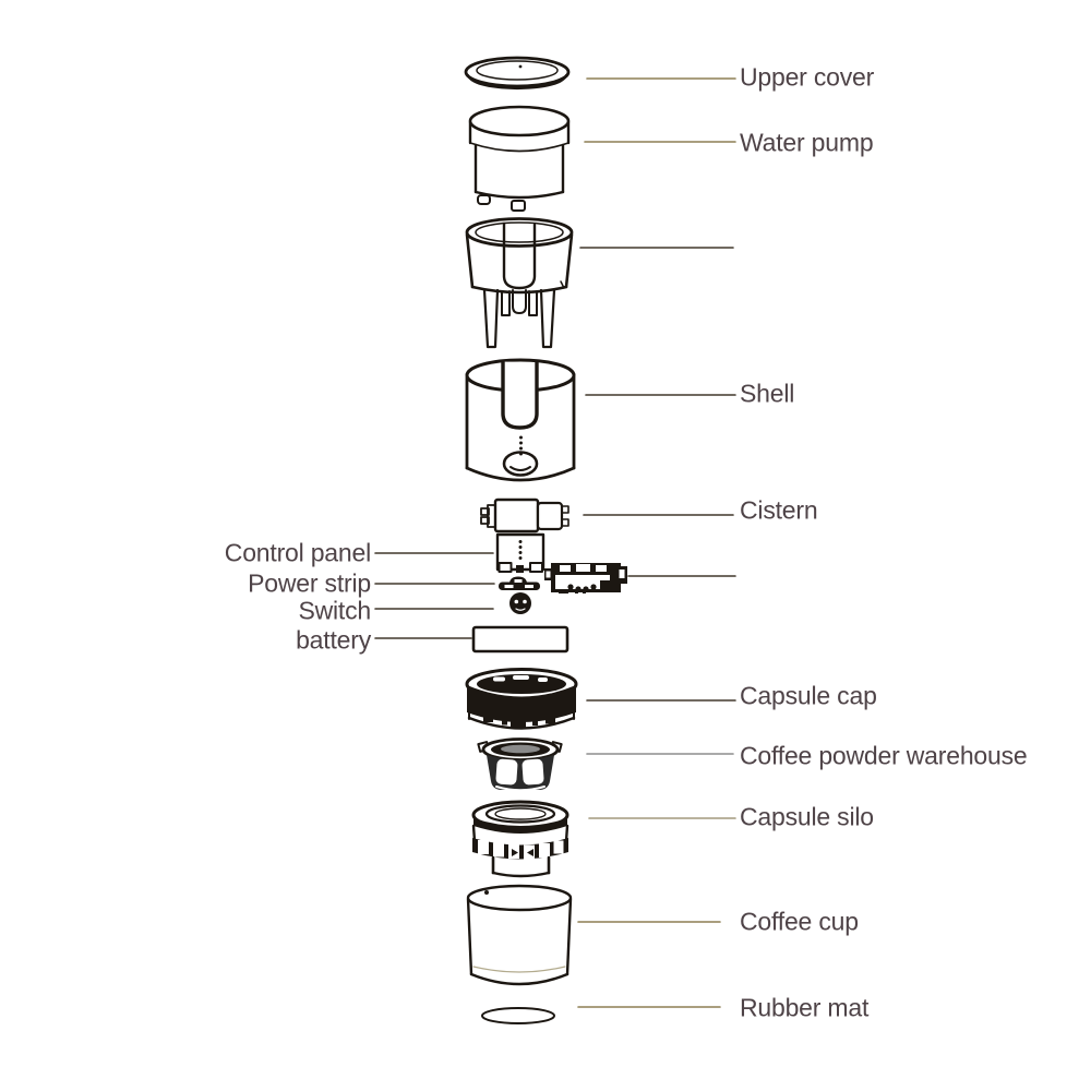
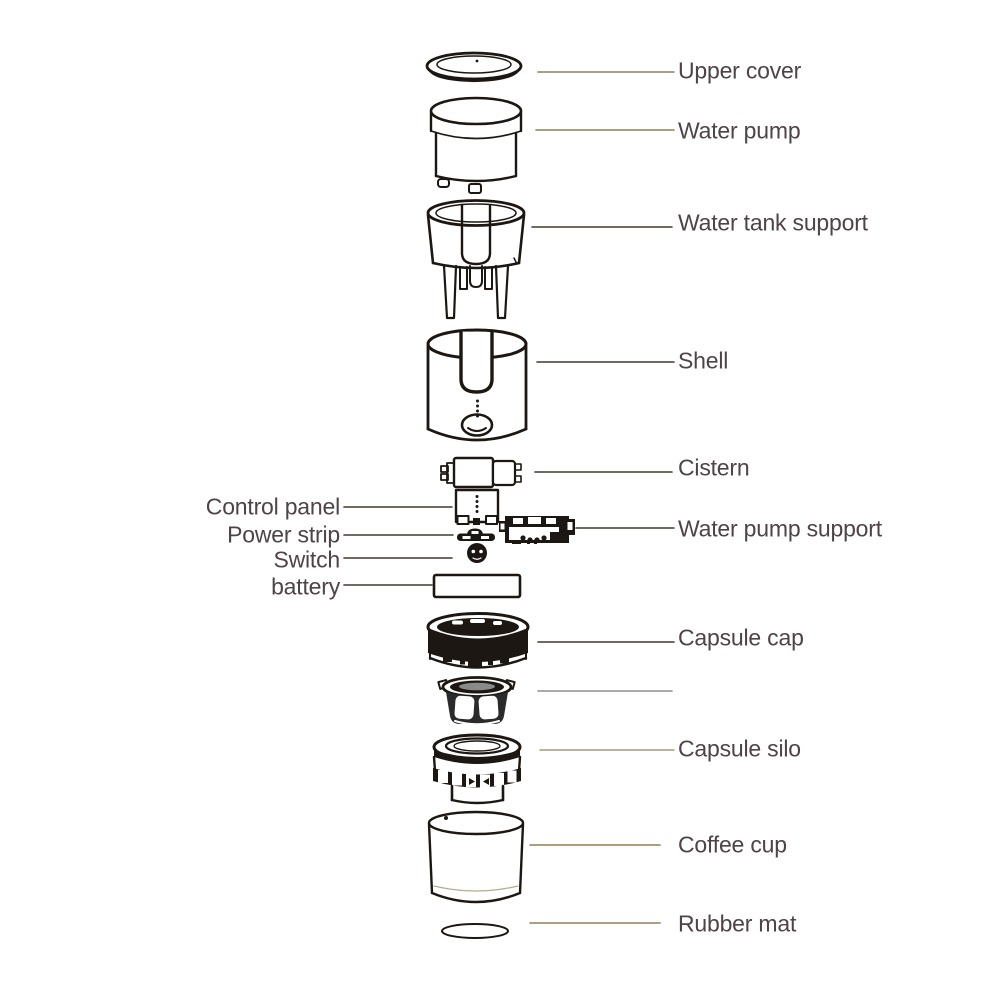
  Upper cover
  Water pump
+ Water tank support
  Shell
  Cistern
  Control panel
+ Water pump support
  Power strip
  Switch
  battery
  Capsule cap
- Coffee powder warehouse
  Capsule silo
  Coffee cup
  Rubber mat
